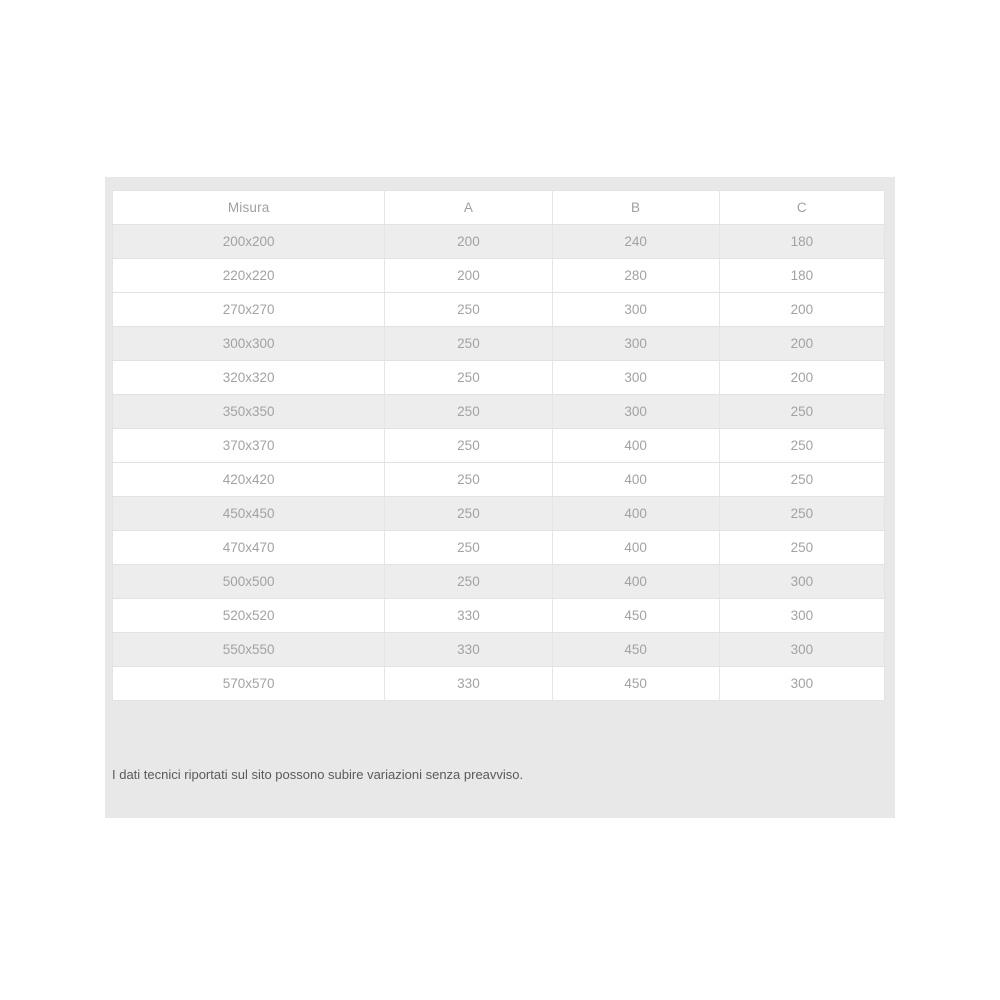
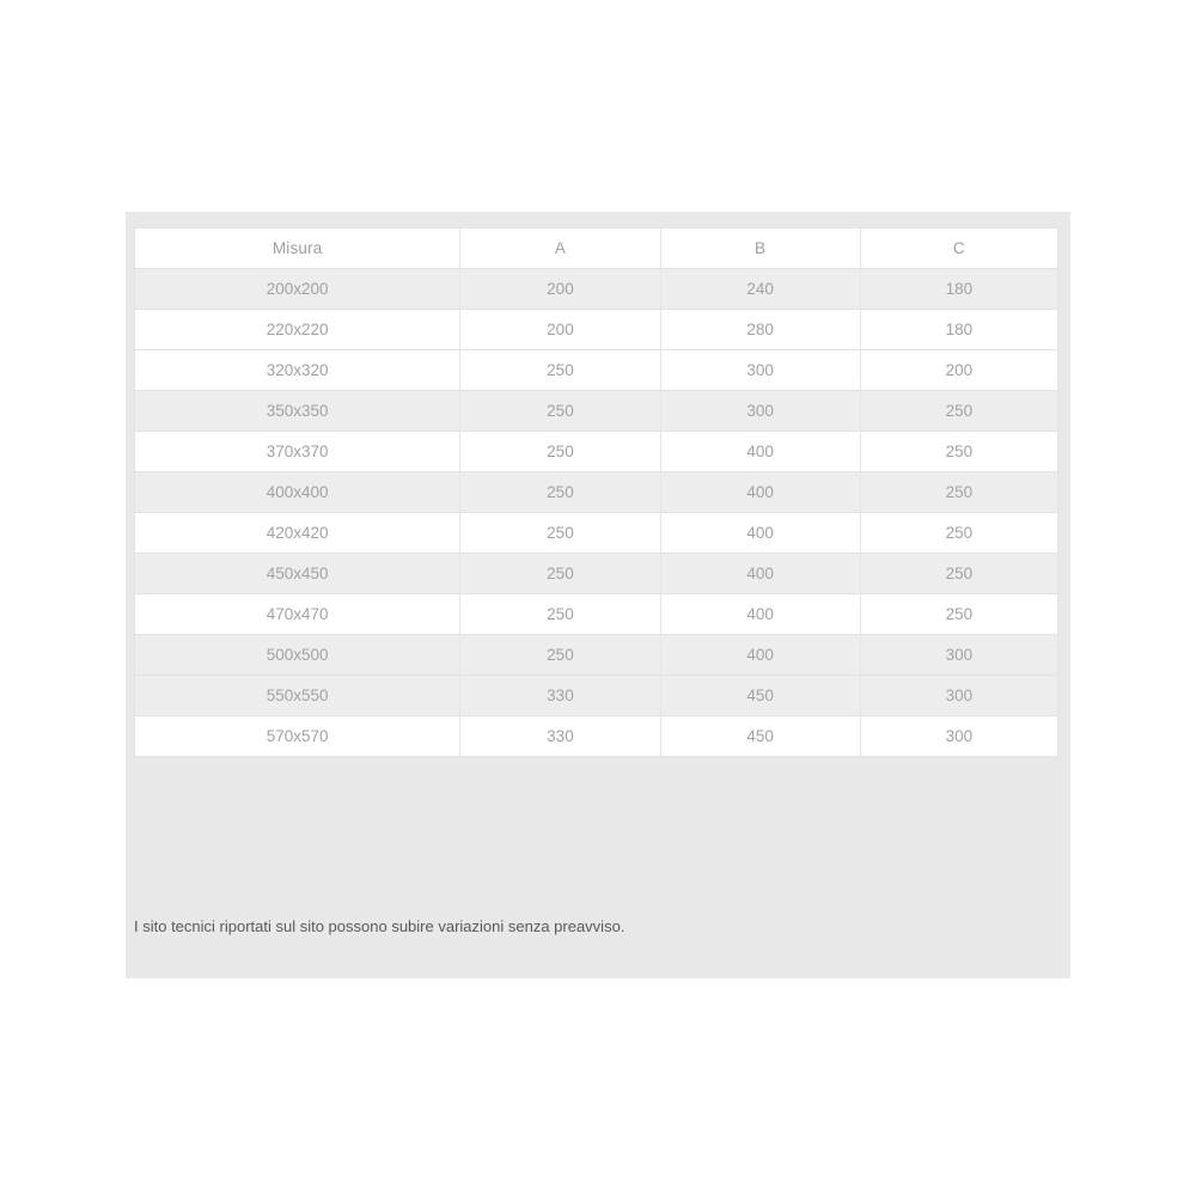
  Misura	A	B	C
  200x200	200	240	180
  220x220	200	280	180
- 270x270	250	300	200
- 300x300	250	300	200
  320x320	250	300	200
  350x350	250	300	250
  370x370	250	400	250
+ 400x400	250	400	250
  420x420	250	400	250
  450x450	250	400	250
  470x470	250	400	250
  500x500	250	400	300
- 520x520	330	450	300
  550x550	330	450	300
  570x570	330	450	300
- I dati tecnici riportati sul sito possono subire variazioni senza preavviso.
+ I sito tecnici riportati sul sito possono subire variazioni senza preavviso.
